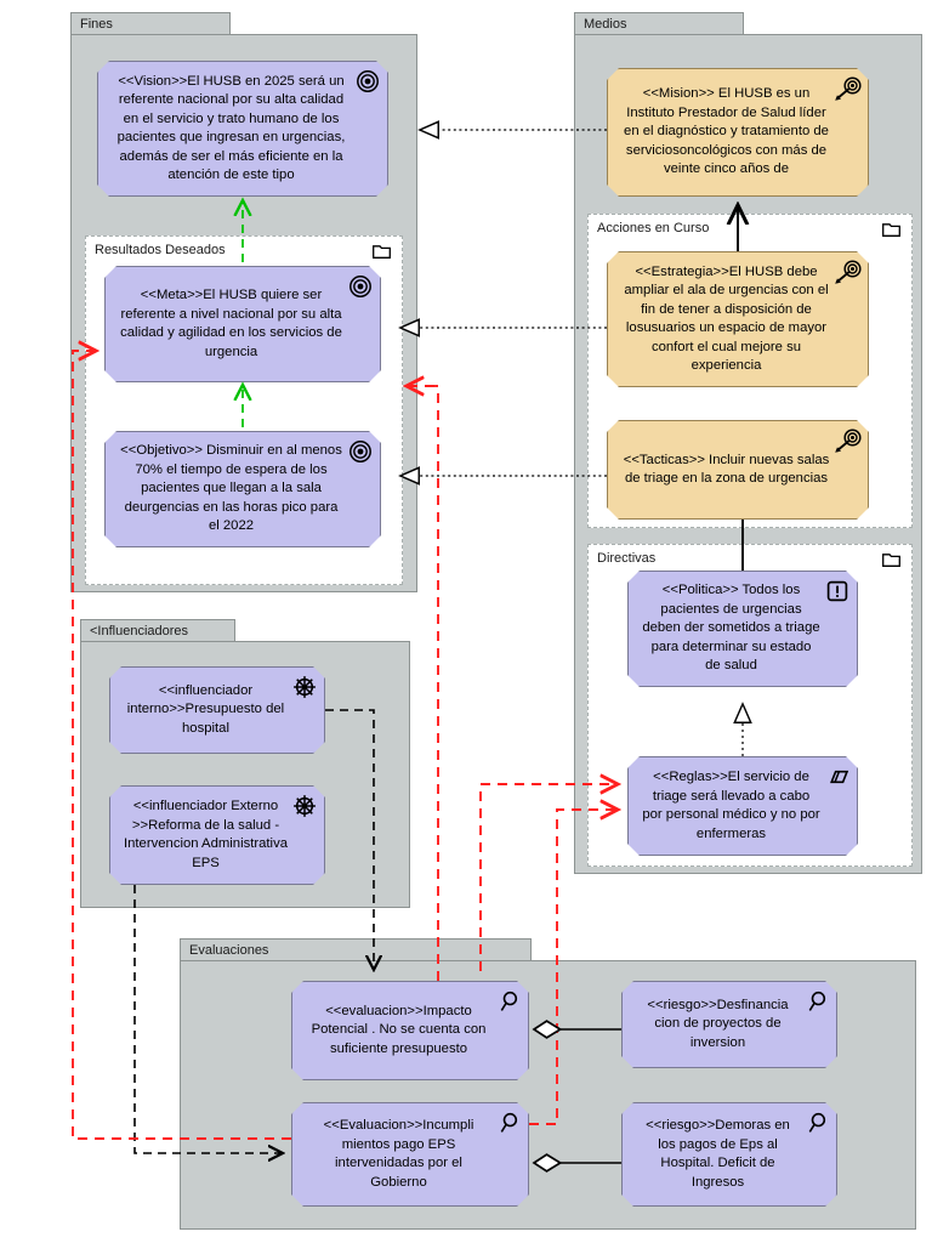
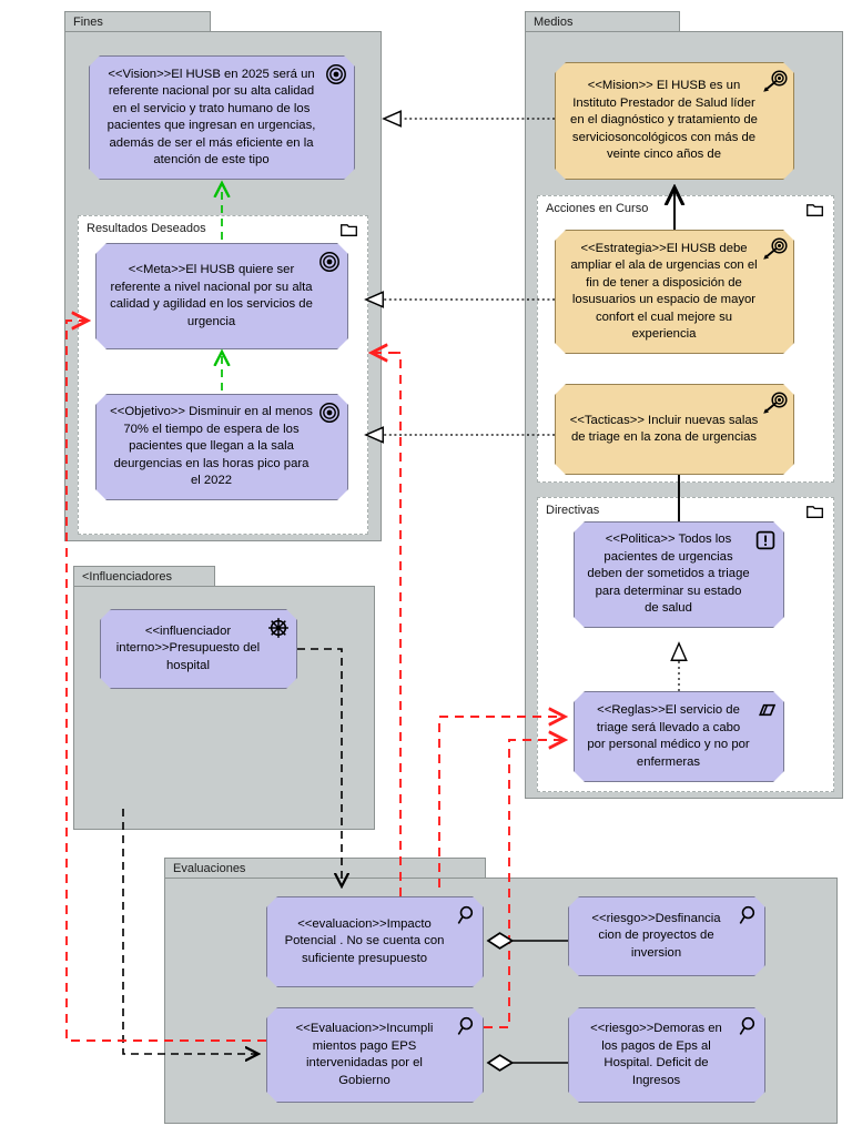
  Fines
  <<Vision>>El HUSB en 2025 será un referente nacional por su alta calidad en el servicio y trato humano de los pacientes que ingresan en urgencias, además de ser el más eficiente en la atención de este tipo
  Resultados Deseados
  <<Meta>>El HUSB quiere ser referente a nivel nacional por su alta calidad y agilidad en los servicios de urgencia
  <<Objetivo>> Disminuir en al menos 70% el tiempo de espera de los pacientes que llegan a la sala deurgencias en las horas pico para el 2022
  <Influenciadores
  <<influenciador interno>>Presupuesto del hospital
- <<influenciador Externo >>Reforma de la salud - Intervencion Administrativa EPS
  Medios
  <<Mision>> El HUSB es un Instituto Prestador de Salud líder en el diagnóstico y tratamiento de serviciosoncológicos con más de veinte cinco años de
  Acciones en Curso
  <<Estrategia>>El HUSB debe ampliar el ala de urgencias con el fin de tener a disposición de losusuarios un espacio de mayor confort el cual mejore su experiencia
  <<Tacticas>> Incluir nuevas salas de triage en la zona de urgencias
  Directivas
  <<Politica>> Todos los pacientes de urgencias deben der sometidos a triage para determinar su estado de salud
  <<Reglas>>El servicio de triage será llevado a cabo por personal médico y no por enfermeras
  Evaluaciones
  <<evaluacion>>Impacto Potencial . No se cuenta con suficiente presupuesto
  <<Evaluacion>>Incumpli mientos pago EPS intervenidadas por el Gobierno
  <<riesgo>>Desfinancia cion de proyectos de inversion
  <<riesgo>>Demoras en los pagos de Eps al Hospital. Deficit de Ingresos
